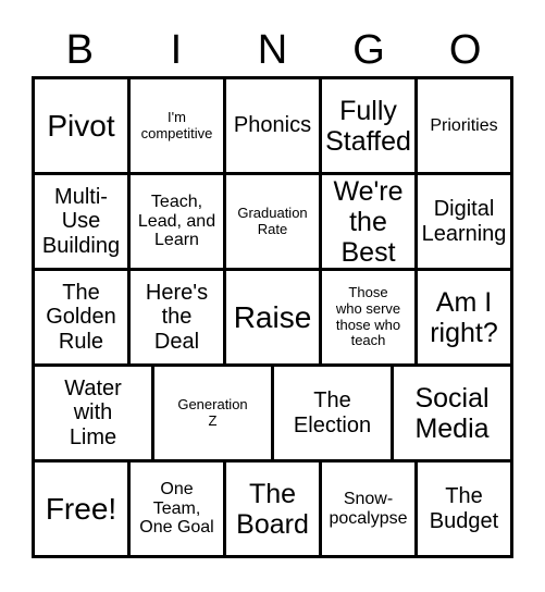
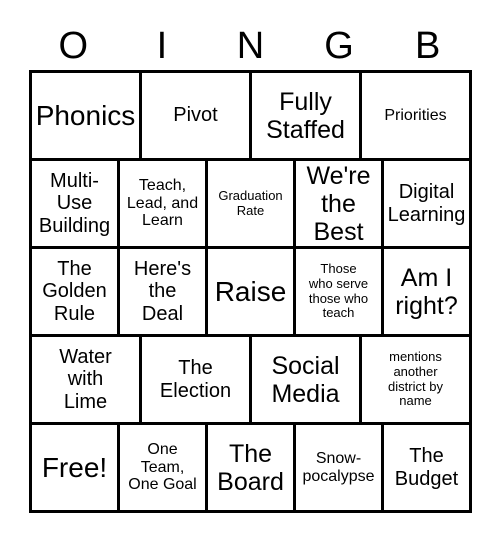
- B
+ O
  I
  N
  G
- O
+ B
- Pivot
+ Phonics
- I'm
- competitive
- Phonics
+ Pivot
  Fully
  Staffed
  Priorities
  Multi-
  Use
  Building
  Teach,
  Lead, and
  Learn
  Graduation
  Rate
  We're
  the
  Best
  Digital
  Learning
  The
  Golden
  Rule
  Here's
  the
  Deal
  Raise
  Those
  who serve
  those who
  teach
  Am I
  right?
  Water
  with
  Lime
- Generation
- Z
  The
  Election
  Social
  Media
+ mentions
+ another
+ district by
+ name
  Free!
  One
  Team,
  One Goal
  The
  Board
  Snow-
  pocalypse
  The
  Budget
